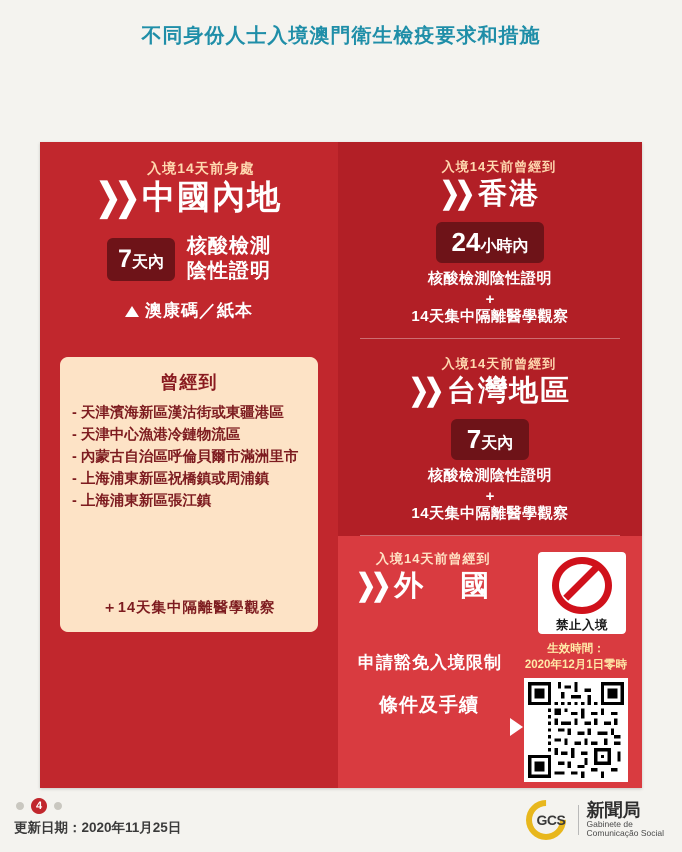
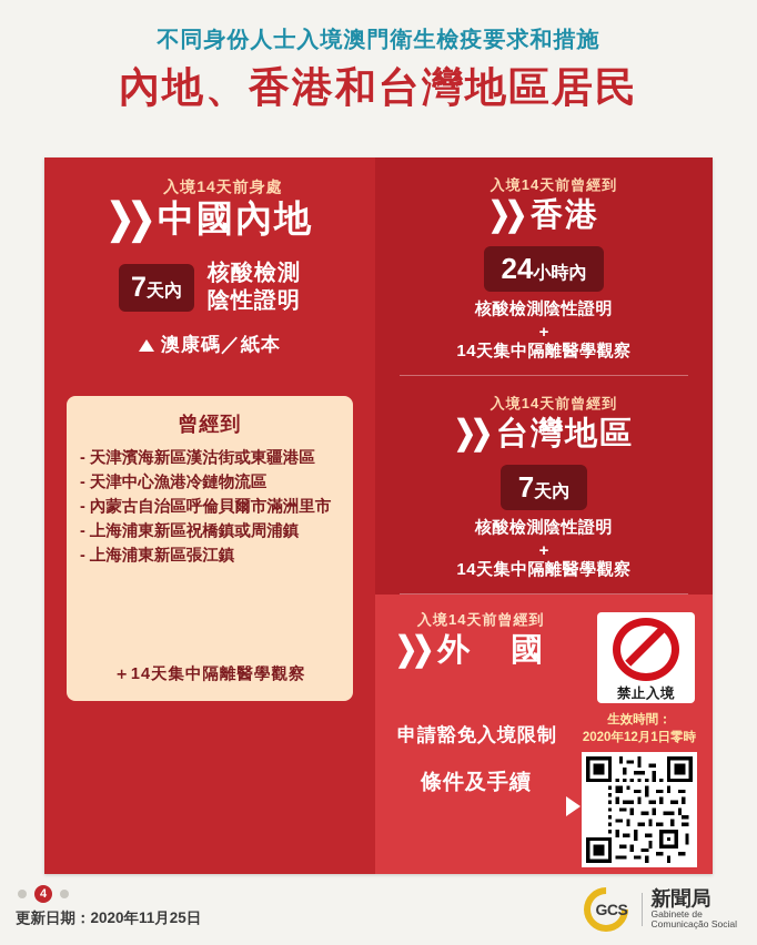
  不同身份人士入境澳門衛生檢疫要求和措施
+ 內地、香港和台灣地區居民
  入境14天前身處
  ❯❯
  中國內地
  7天內
  核酸檢測
  陰性證明
  澳康碼／紙本
  曾經到
  - 天津濱海新區漢沽街或東疆港區
  - 天津中心漁港冷鏈物流區
  - 內蒙古自治區呼倫貝爾市滿洲里市
  - 上海浦東新區祝橋鎮或周浦鎮
  - 上海浦東新區張江鎮
  ＋14天集中隔離醫學觀察
  入境14天前曾經到
  ❯❯
  香港
  24小時內
  核酸檢測陰性證明
  +
  14天集中隔離醫學觀察
  入境14天前曾經到
  ❯❯
  台灣地區
  7天內
  核酸檢測陰性證明
  +
  14天集中隔離醫學觀察
  入境14天前曾經到
  ❯❯
  外 國
  禁止入境
  申請豁免入境限制
  生效時間：
  2020年12月1日零時
  條件及手續
  4
  更新日期：2020年11月25日
  GCS
  新聞局
  Gabinete de
  Comunicação Social
